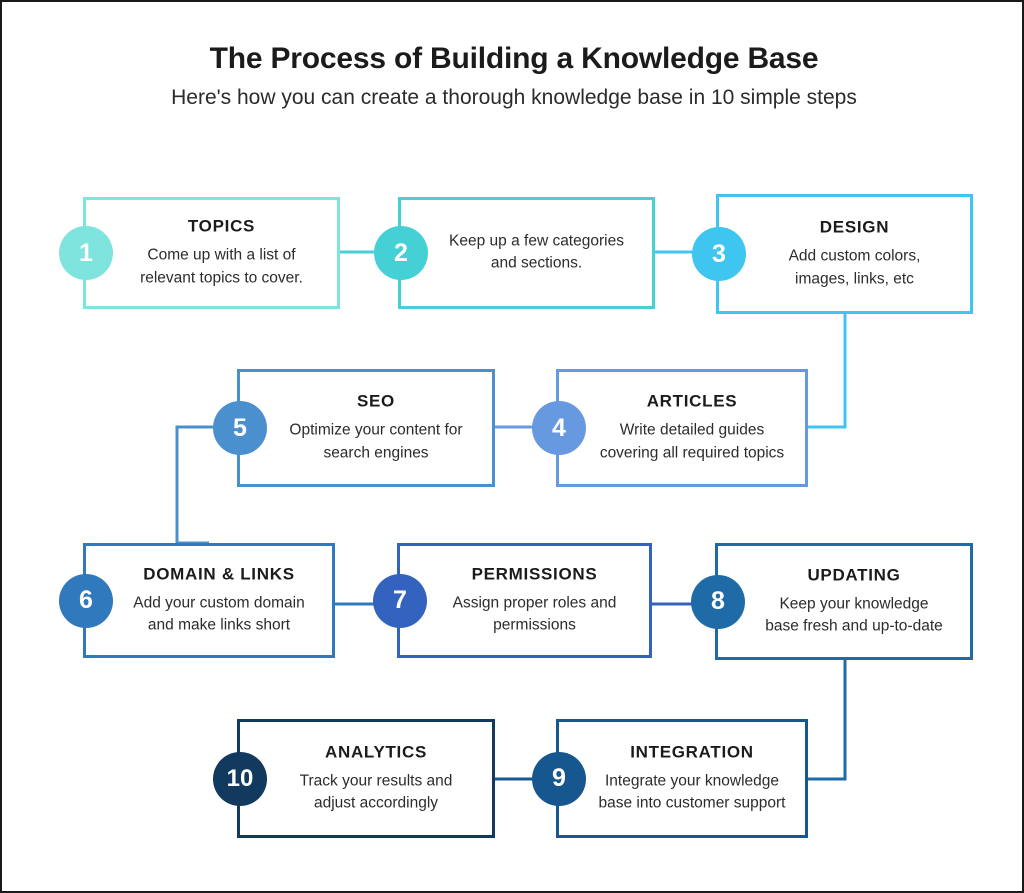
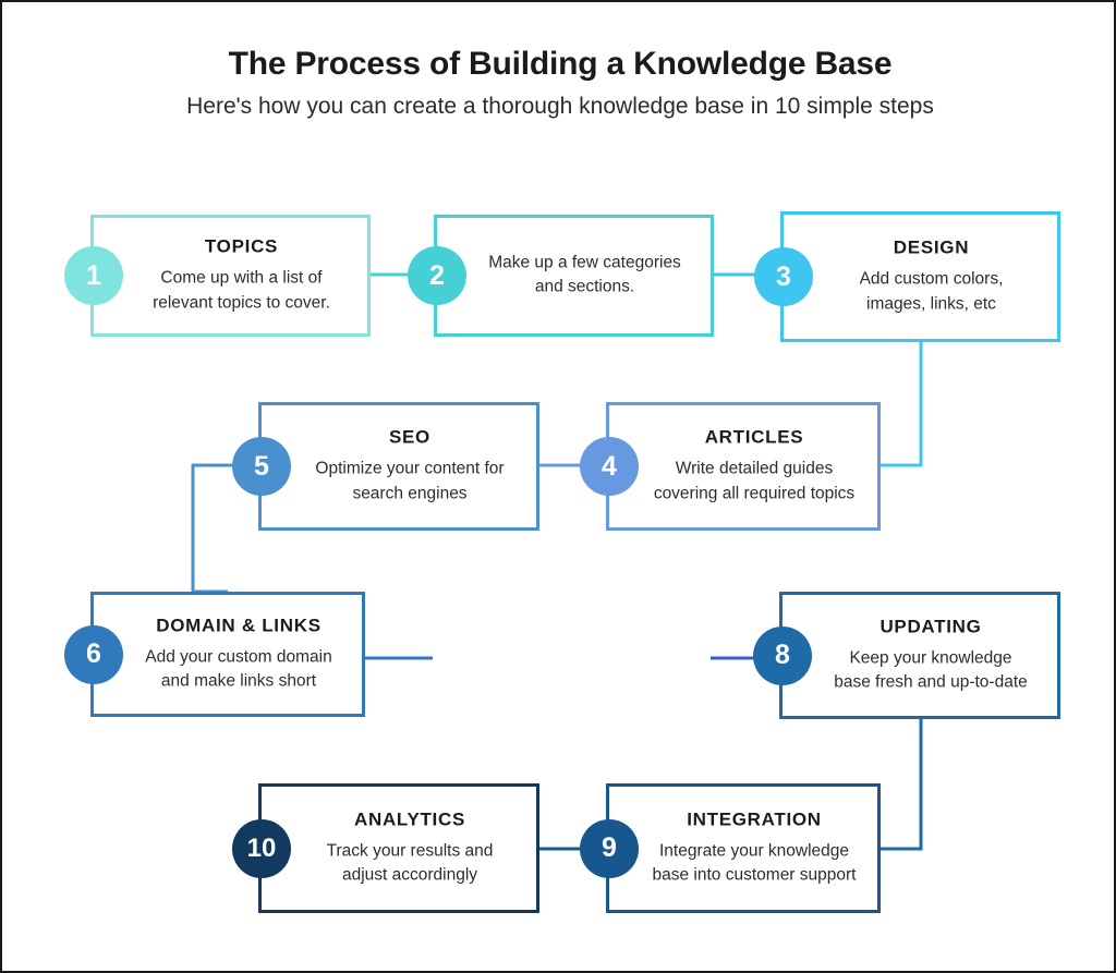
  The Process of Building a Knowledge Base
  Here's how you can create a thorough knowledge base in 10 simple steps
  1
  TOPICS
  Come up with a list of
  relevant topics to cover.
  2
- Keep up a few categories
+ Make up a few categories
  and sections.
  3
  DESIGN
  Add custom colors,
  images, links, etc
  5
  SEO
  Optimize your content for
  search engines
  4
  ARTICLES
  Write detailed guides
  covering all required topics
  6
  DOMAIN & LINKS
  Add your custom domain
  and make links short
- 7
- PERMISSIONS
- Assign proper roles and
- permissions
  8
  UPDATING
  Keep your knowledge
  base fresh and up-to-date
  10
  ANALYTICS
  Track your results and
  adjust accordingly
  9
  INTEGRATION
  Integrate your knowledge
  base into customer support
